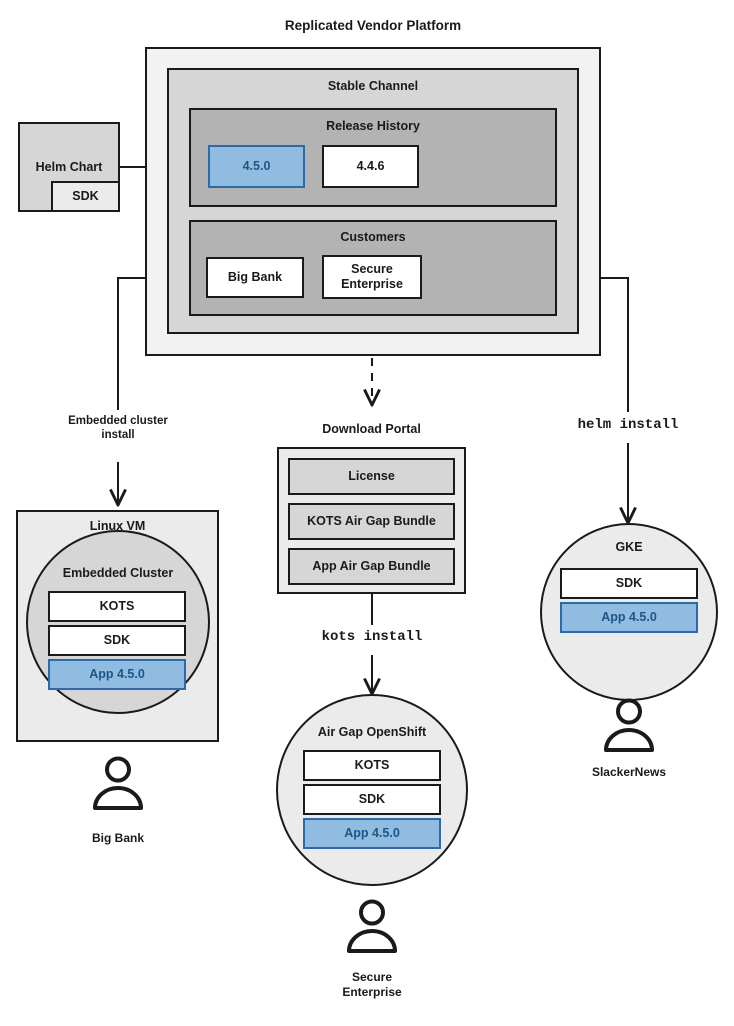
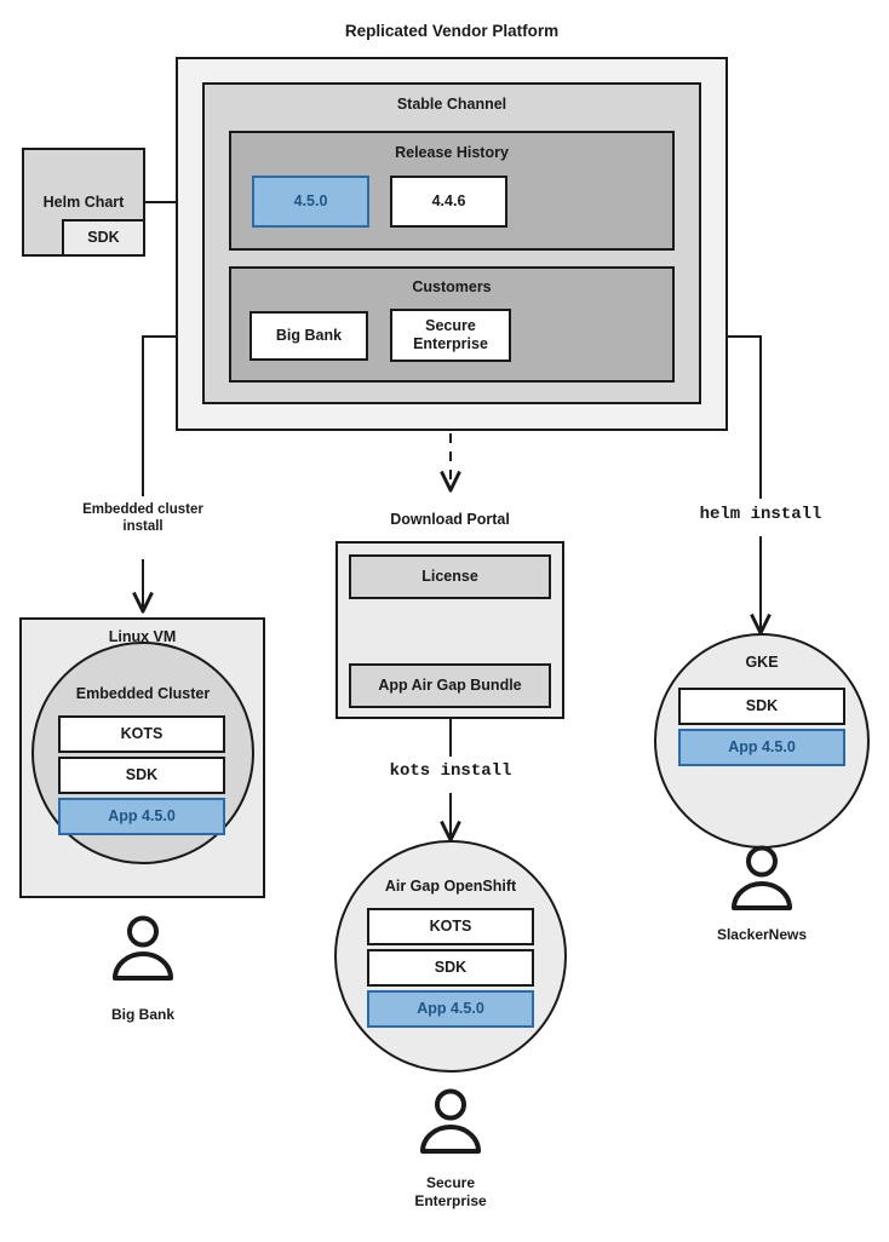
  Replicated Vendor Platform
  Stable Channel
  Release History
  4.5.0
  4.4.6
  Customers
  Big Bank
  Secure Enterprise
  Helm Chart
  SDK
  Embedded cluster
  install
  kots install
  helm install
  Download Portal
  License
- KOTS Air Gap Bundle
  App Air Gap Bundle
  Linux VM
  Embedded Cluster
  KOTS
  SDK
  App 4.5.0
  Big Bank
  Air Gap OpenShift
  KOTS
  SDK
  App 4.5.0
  Secure
  Enterprise
  GKE
  SDK
  App 4.5.0
  SlackerNews
